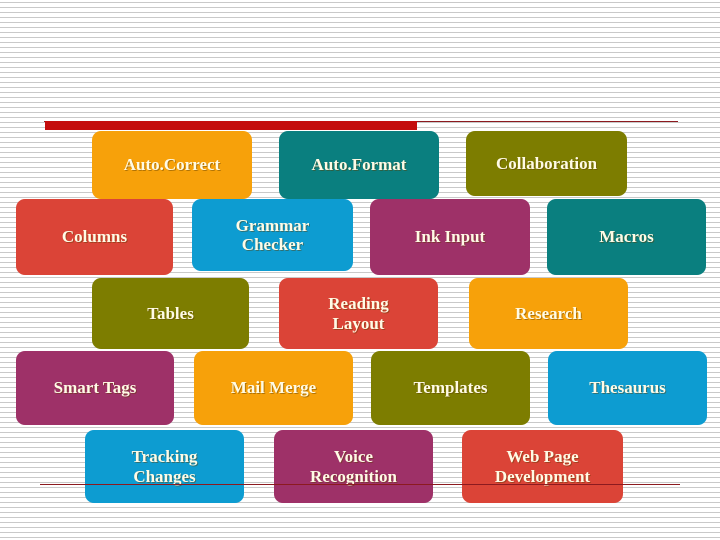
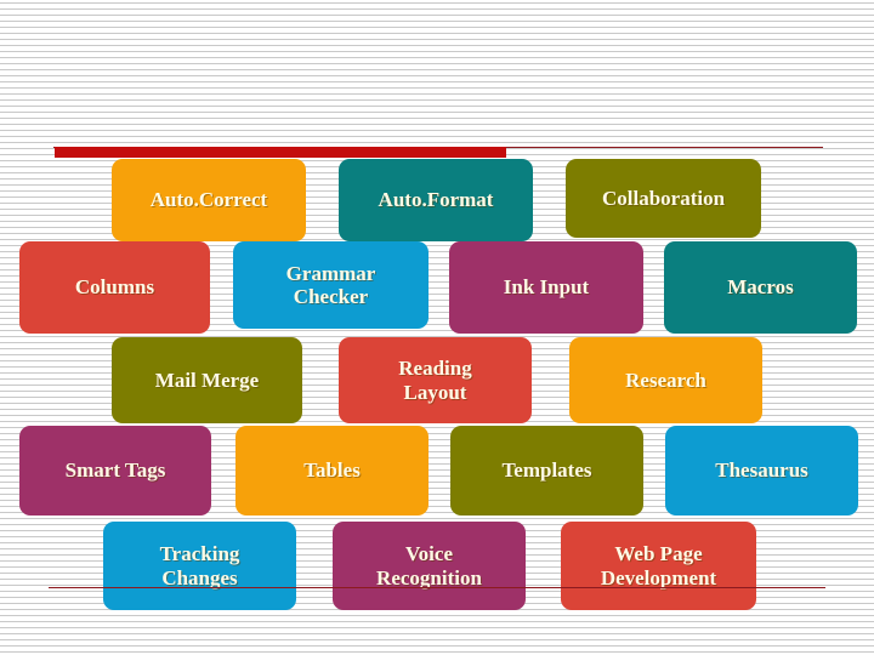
  Auto.Correct
  Auto.Format
  Collaboration
  Columns
  Grammar
  Checker
  Ink Input
  Macros
- Tables
+ Mail Merge
  Reading
  Layout
  Research
  Smart Tags
- Mail Merge
+ Tables
  Templates
  Thesaurus
  Tracking
  Changes
  Voice
  Recognition
  Web Page
  Development
